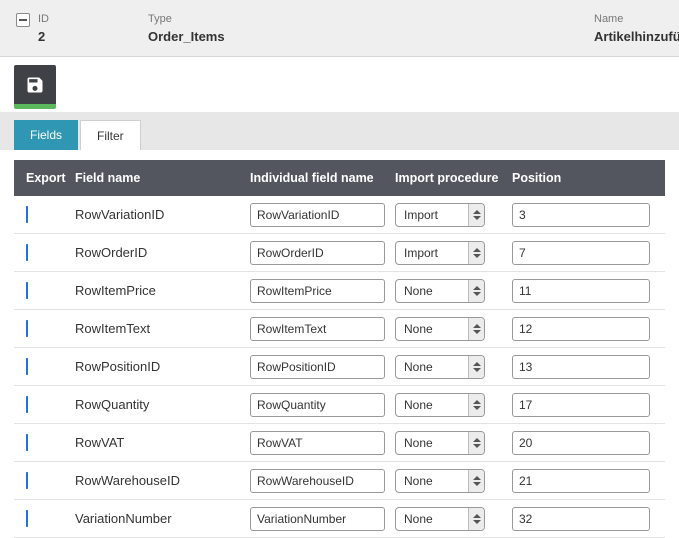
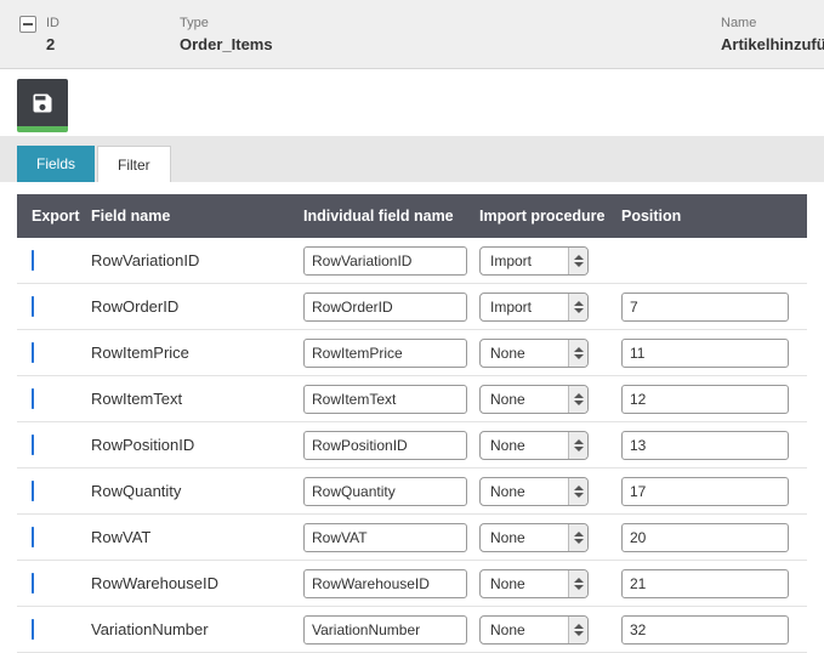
  ID
  2
  Type
  Order_Items
  Name
  Artikelhinzufü
  Fields
  Filter
  Export
  Field name
  Individual field name
  Import procedure
  Position
  RowVariationID
  RowVariationID
  Import
- 3
  RowOrderID
  RowOrderID
  Import
  7
  RowItemPrice
  RowItemPrice
  None
  11
  RowItemText
  RowItemText
  None
  12
  RowPositionID
  RowPositionID
  None
  13
  RowQuantity
  RowQuantity
  None
  17
  RowVAT
  RowVAT
  None
  20
  RowWarehouseID
  RowWarehouseID
  None
  21
  VariationNumber
  VariationNumber
  None
  32
